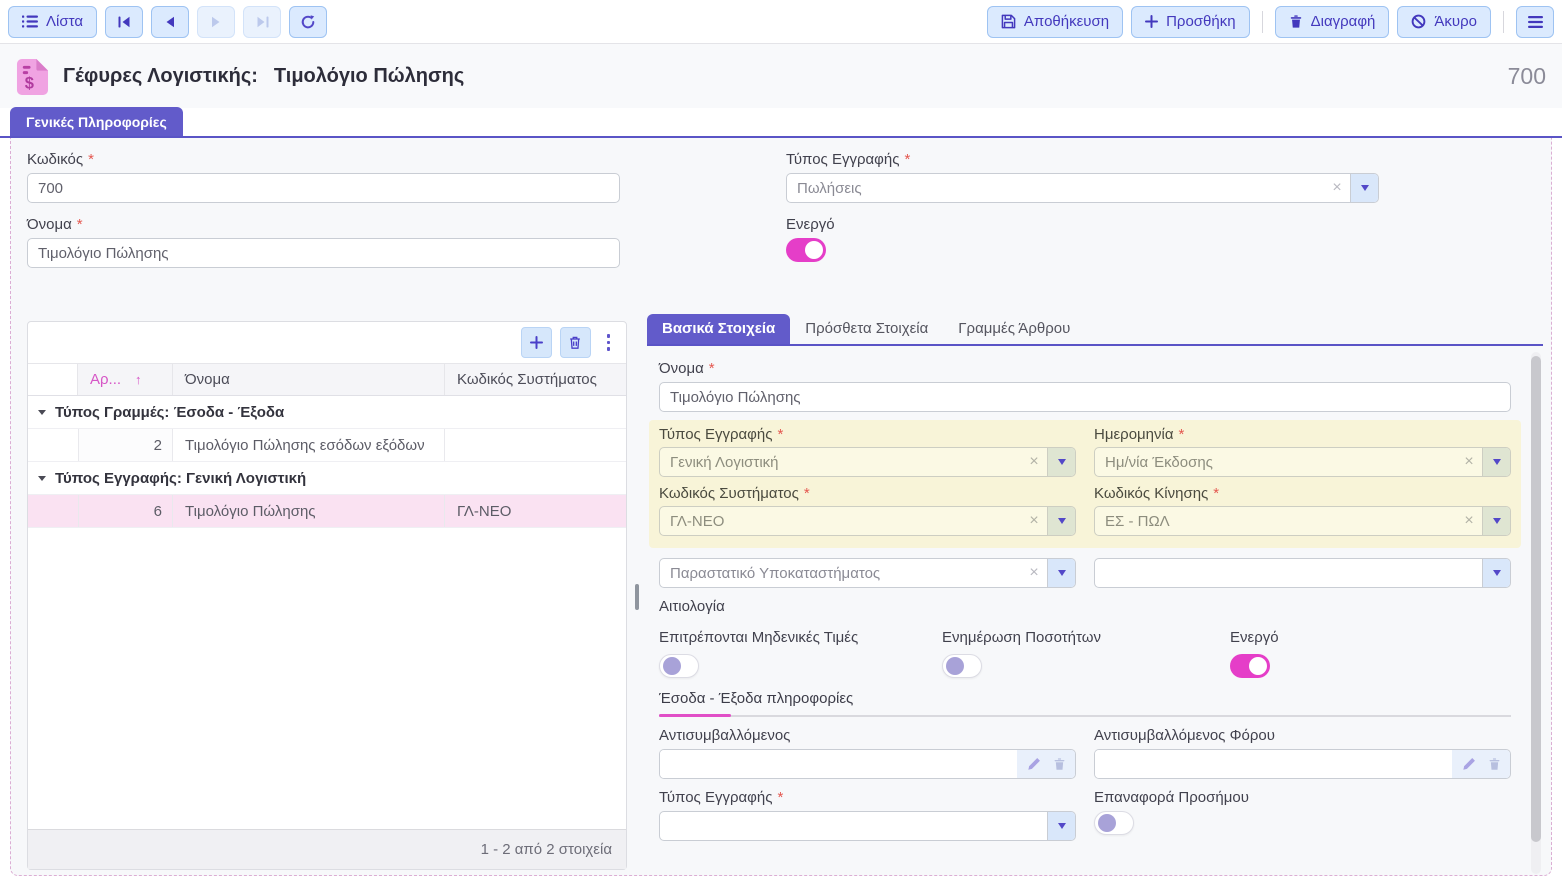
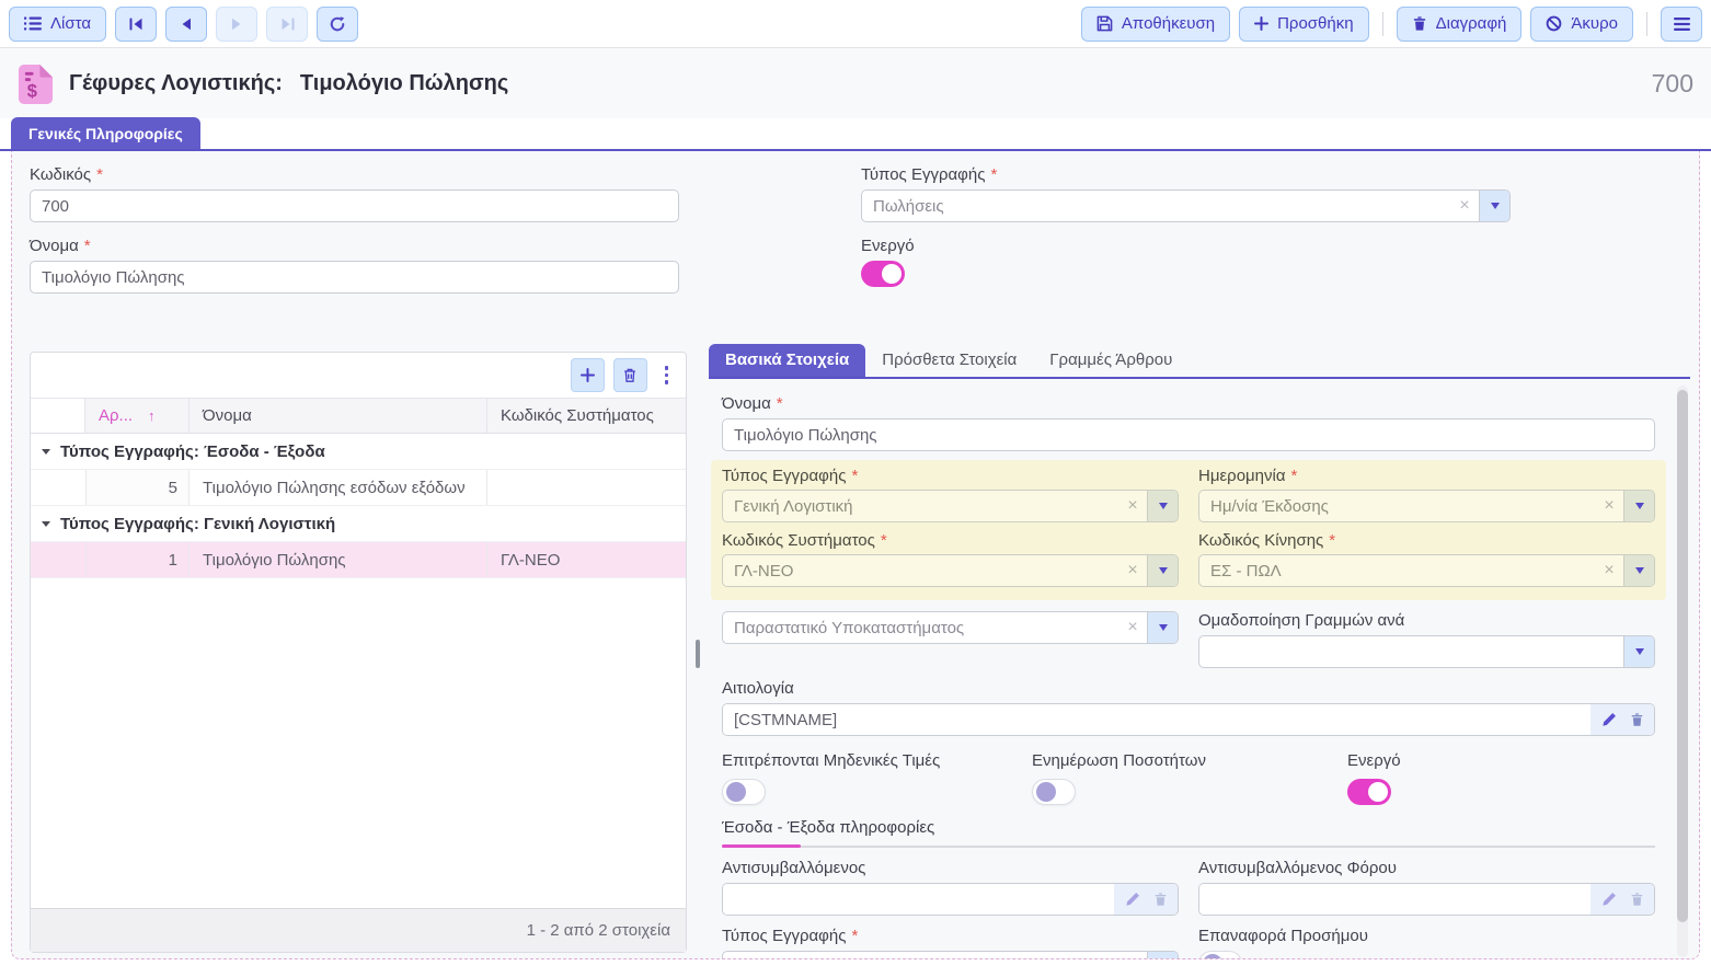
  Λίστα
  Αποθήκευση
  Προσθήκη
  Διαγραφή
  Άκυρο
  $
  Γέφυρες Λογιστικής:
  Τιμολόγιο Πώλησης
  700
  Γενικές Πληροφορίες
  Κωδικός
  700
  Όνομα
  Τιμολόγιο Πώλησης
  Τύπος Εγγραφής
  Πωλήσεις
  ×
  Ενεργό
  Αρ...
  ↑
  Όνομα
  Κωδικός Συστήματος
- Τύπος Γραμμές: Έσοδα - Έξοδα
+ Τύπος Εγγραφής: Έσοδα - Έξοδα
- 2
+ 5
  Τιμολόγιο Πώλησης εσόδων εξόδων
  Τύπος Εγγραφής: Γενική Λογιστική
- 6
+ 1
  Τιμολόγιο Πώλησης
  ΓΛ-ΝΕΟ
  1 - 2 από 2 στοιχεία
  Βασικά Στοιχεία
  Πρόσθετα Στοιχεία
  Γραμμές Άρθρου
  Όνομα
  Τιμολόγιο Πώλησης
  Τύπος Εγγραφής
  Γενική Λογιστική
  ×
  Ημερομηνία
  Ημ/νία Έκδοσης
  ×
  Κωδικός Συστήματος
  ΓΛ-ΝΕΟ
  ×
  Κωδικός Κίνησης
  ΕΣ - ΠΩΛ
  ×
  Παραστατικό Υποκαταστήματος
  ×
+ Ομαδοποίηση Γραμμών ανά
  Αιτιολογία
+ [CSTMNAME]
  Επιτρέπονται Μηδενικές Τιμές
  Ενημέρωση Ποσοτήτων
  Ενεργό
  Έσοδα - Έξοδα πληροφορίες
  Αντισυμβαλλόμενος
  Αντισυμβαλλόμενος Φόρου
  Τύπος Εγγραφής
  Επαναφορά Προσήμου
